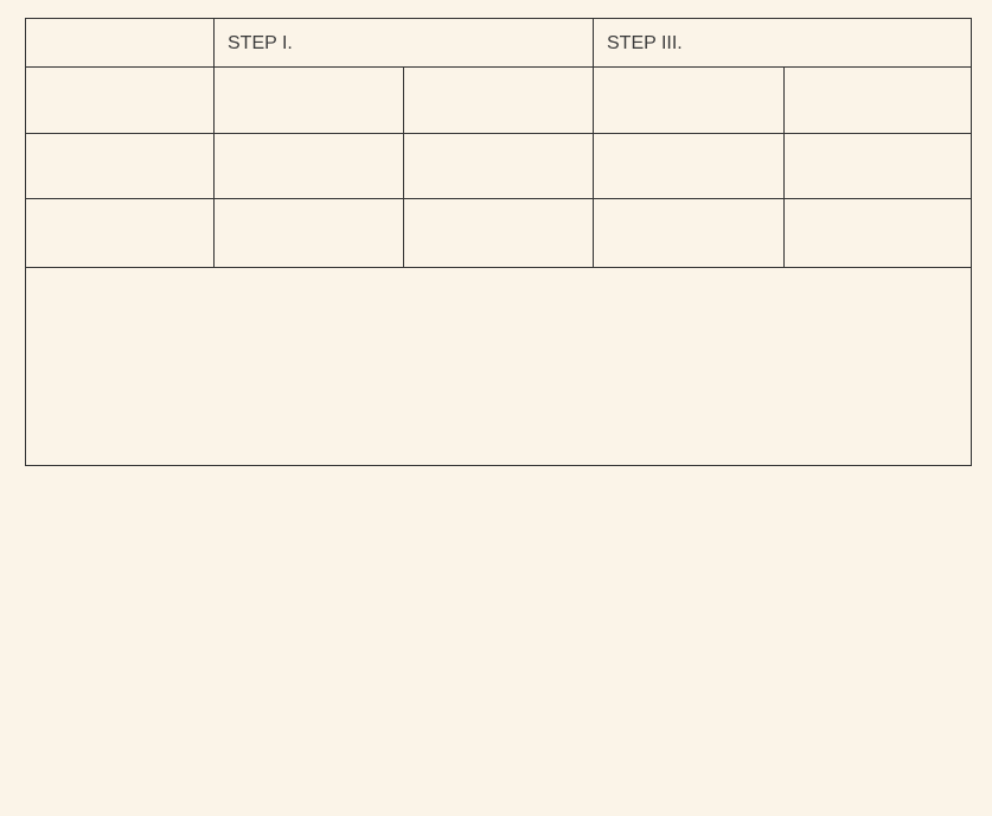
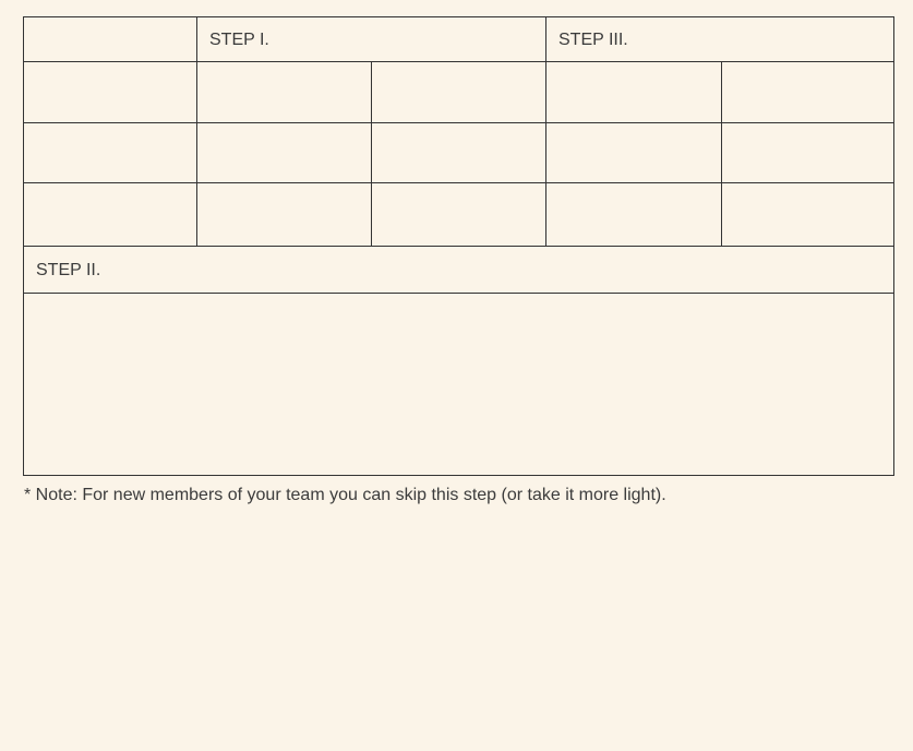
  	STEP I.	STEP III.
+ STEP II.
+ * Note: For new members of your team you can skip this step (or take it more light).
